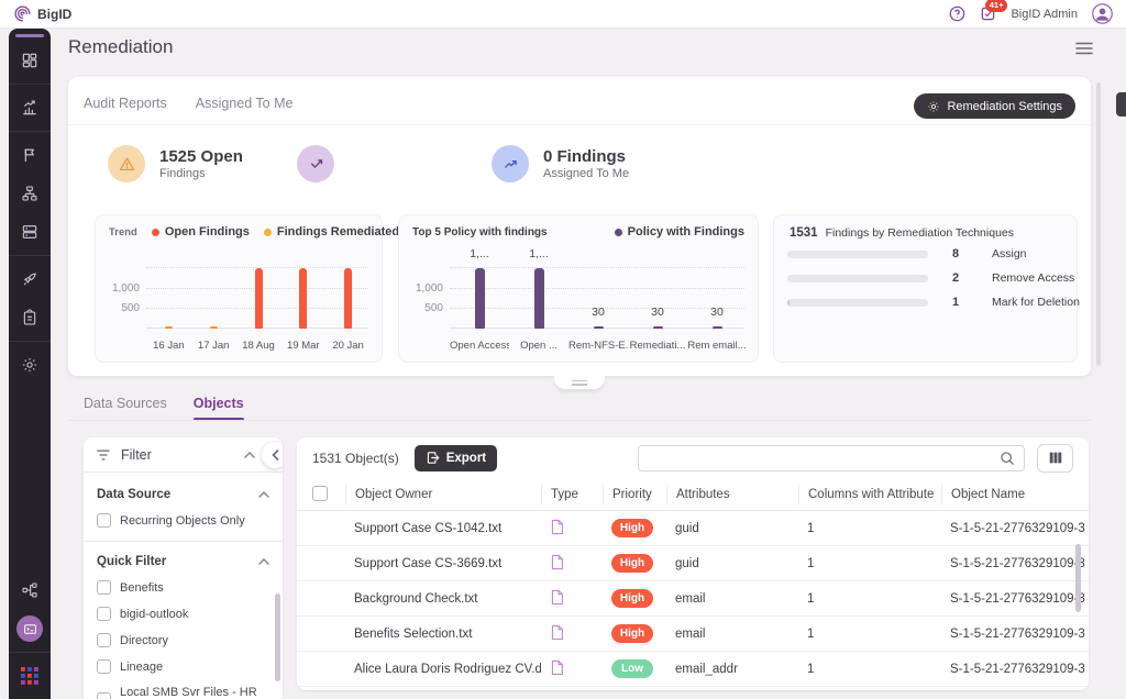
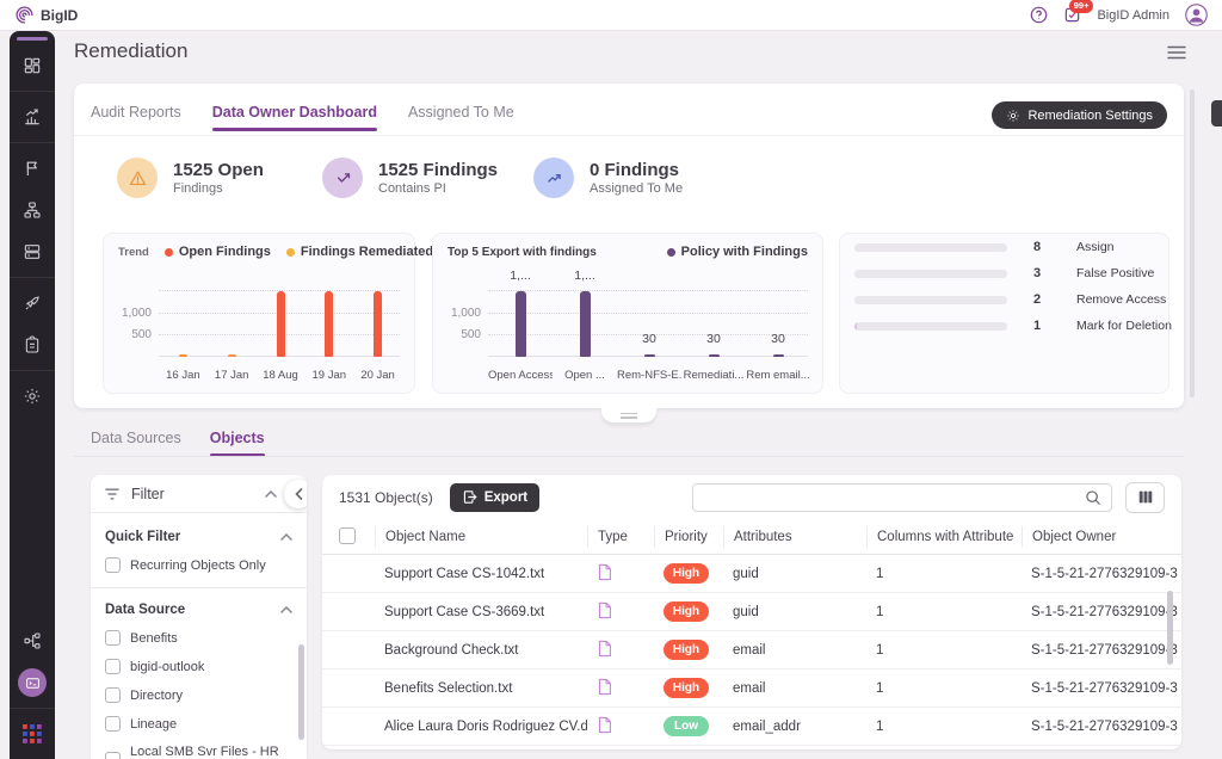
  BigID
- 41+
+ 99+
  BigID Admin
  Remediation
  Audit Reports
+ Data Owner Dashboard
  Assigned To Me
  Remediation Settings
  1525 Open
  Findings
+ 1525 Findings
+ Contains PI
  0 Findings
  Assigned To Me
  Trend
  Open Findings
  Findings Remediated
  500
  1,000
  16 Jan
  17 Jan
  18 Aug
- 19 Mar
+ 19 Jan
  20 Jan
- Top 5 Policy with findings
+ Top 5 Export with findings
  Policy with Findings
  500
  1,000
  1,...
  Open Access
  1,...
  Open ...
  30
  Rem-NFS-E.
  30
  Remediati...
  30
  Rem email...
- 1531 Findings by Remediation Techniques
  8
  Assign
+ 3
+ False Positive
  2
  Remove Access
  1
  Mark for Deletion
  Data Sources
  Objects
  Filter
- Data Source
+ Quick Filter
  Recurring Objects Only
- Quick Filter
+ Data Source
  Benefits
  bigid-outlook
  Directory
  Lineage
  Local SMB Svr Files - HR
  1531 Object(s)
  Export
- Object Owner
+ Object Name
  Type
  Priority
  Attributes
  Columns with Attribute
- Object Name
+ Object Owner
  Support Case CS-1042.txt
  High
  guid
  1
  S-1-5-21-2776329109-3
  Support Case CS-3669.txt
  High
  guid
  1
  S-1-5-21-27763291093
  Background Check.txt
  High
  email
  1
  S-1-5-21-27763291093
  Benefits Selection.txt
  High
  email
  1
  S-1-5-21-2776329109-3
  Alice Laura Doris Rodriguez CV.d
  Low
  email_addr
  1
  S-1-5-21-2776329109-3
